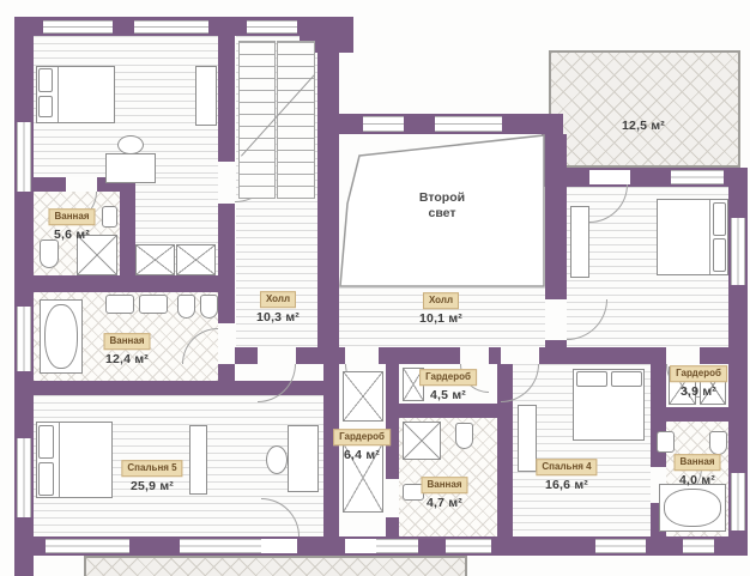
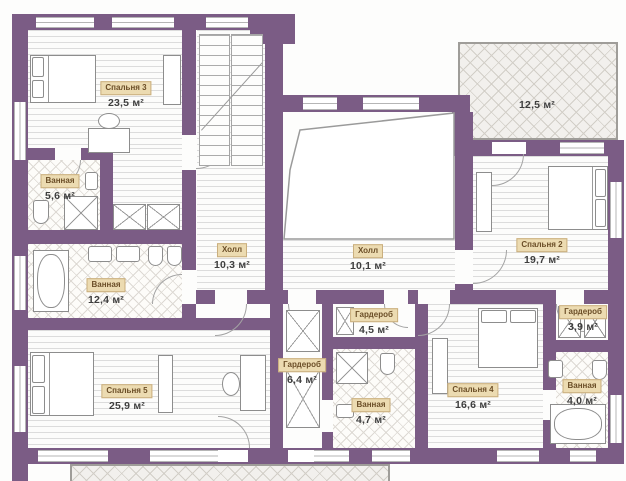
+ Спальня 3
+ 23,5 м²
  Ванная
  5,6 м²
  Холл
  10,3 м²
- Второй свет
  Холл
  10,1 м²
  12,5 м²
+ Спальня 2
+ 19,7 м²
  Ванная
  12,4 м²
  Спальня 5
  25,9 м²
  Гардероб
  6,4 м²
  Гардероб
  4,5 м²
  Ванная
  4,7 м²
  Спальня 4
  16,6 м²
  Гардероб
  3,9 м²
  Ванная
  4,0 м²
